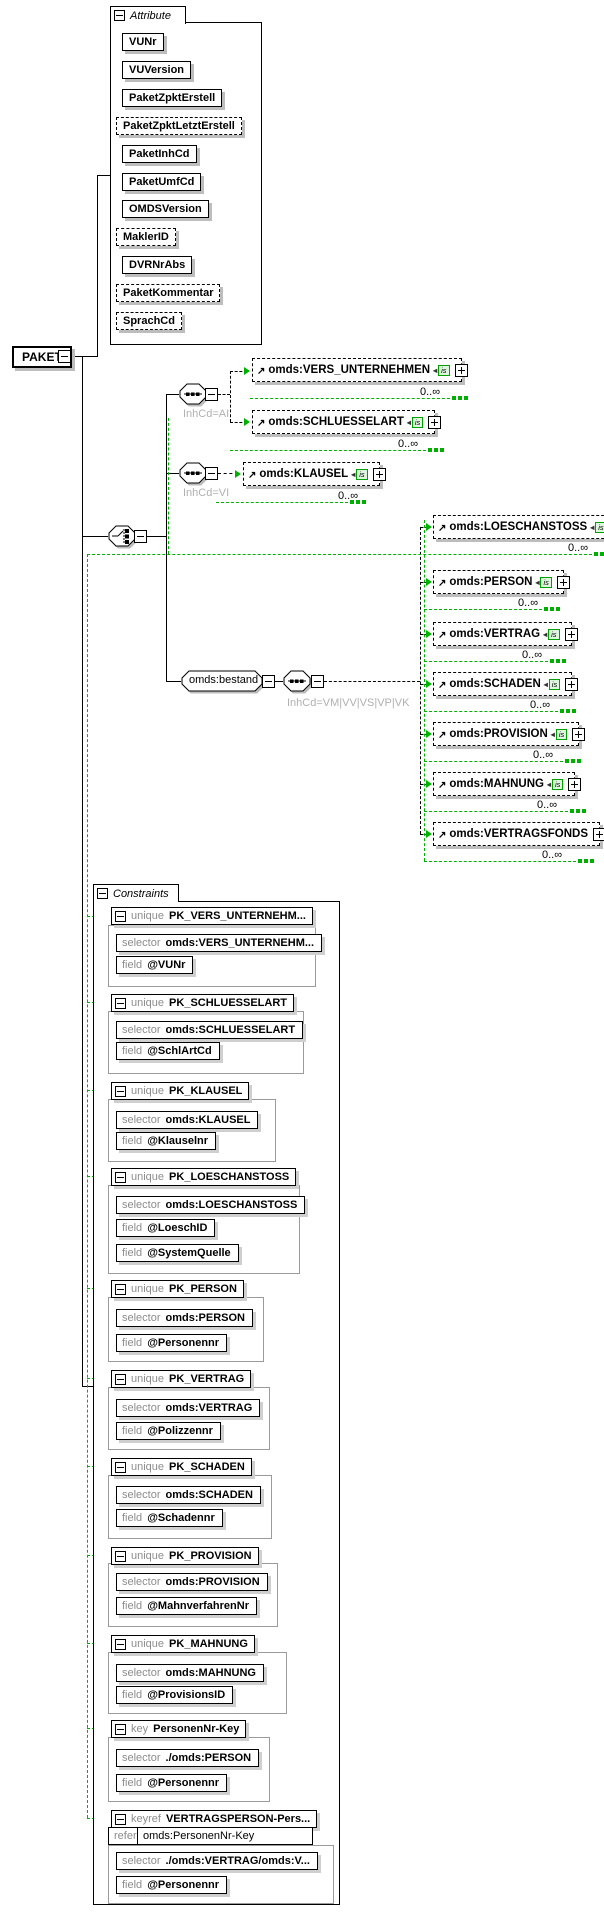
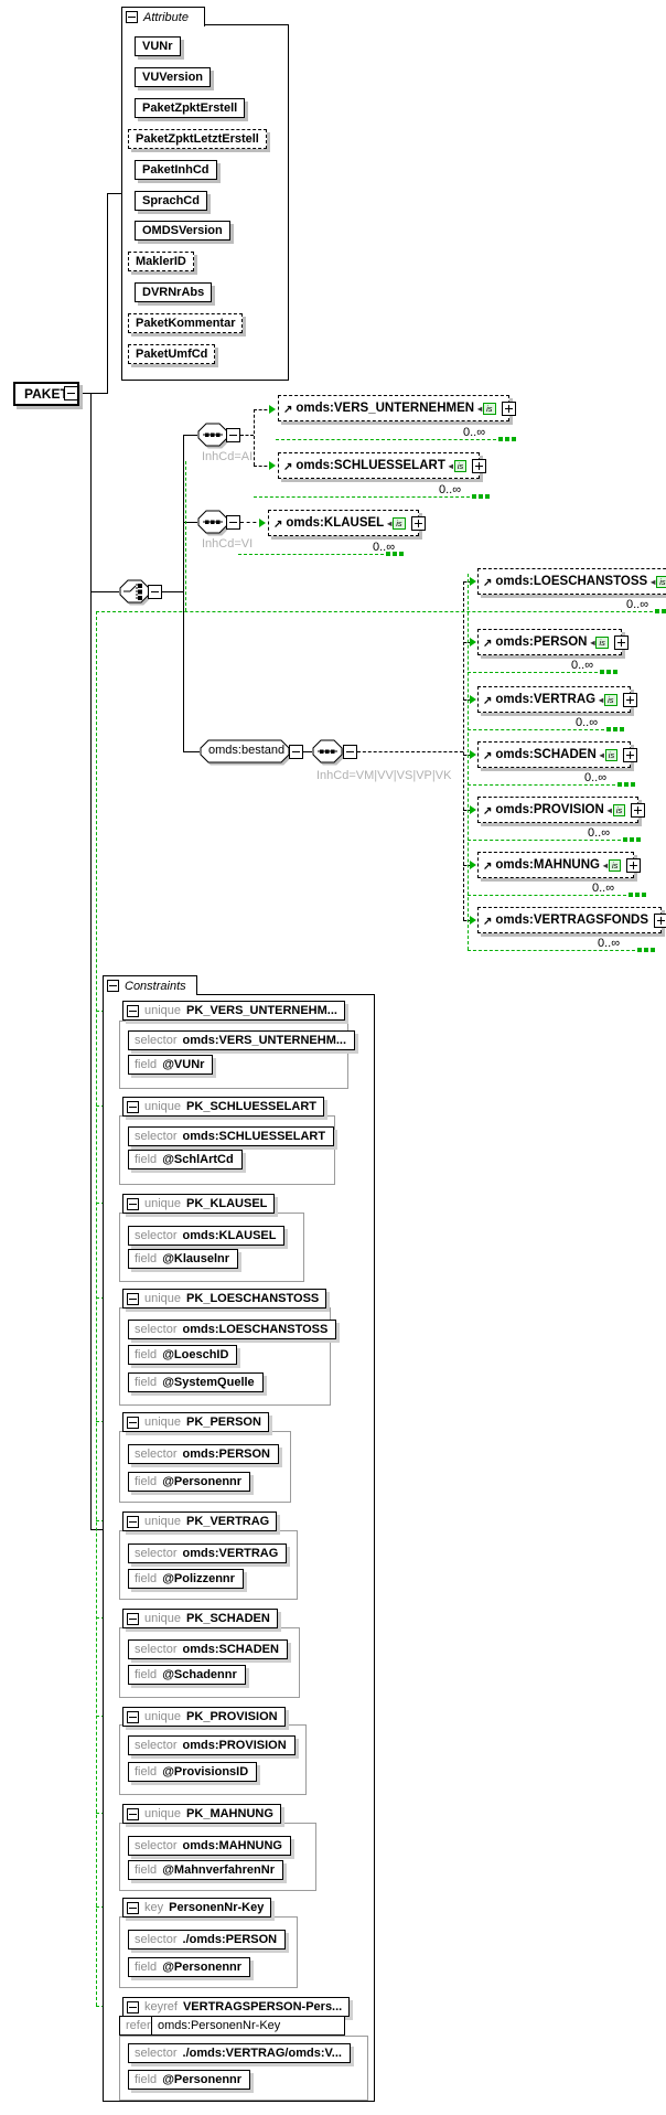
  PAKE
  Attribute
  VUNr
  VUVersion
  PaketZpktErstell
  PaketZpktLetztErstell
  PaketInhCd
- PaketUmfCd
+ SprachCd
  OMDSVersion
  MaklerID
  DVRNrAbs
  PaketKommentar
- SprachCd
+ PaketUmfCd
  InhCd=AI
  InhCd=VI
  omds:bestand
  InhCd=VM|VV|VS|VP|VK
  ↗
  omds:VERS_UNTERNEHMEN
  ◂
  is
  0..∞
  ↗
  omds:SCHLUESSELART
  ◂
  is
  0..∞
  ↗
  omds:KLAUSEL
  ◂
  is
  0..∞
  ↗
  omds:LOESCHANSTOSS
  ◂
  is
  0..∞
  ↗
  omds:PERSON
  ◂
  is
  0..∞
  ↗
  omds:VERTRAG
  ◂
  is
  0..∞
  ↗
  omds:SCHADEN
  ◂
  is
  0..∞
  ↗
  omds:PROVISION
  ◂
  is
  0..∞
  ↗
  omds:MAHNUNG
  ◂
  is
  0..∞
  ↗
  omds:VERTRAGSFONDS
  0..∞
  Constraints
  unique
  PK_VERS_UNTERNEHM...
  selector
  omds:VERS_UNTERNEHM...
  field
  @VUNr
  unique
  PK_SCHLUESSELART
  selector
  omds:SCHLUESSELART
  field
  @SchlArtCd
  unique
  PK_KLAUSEL
  selector
  omds:KLAUSEL
  field
  @Klauselnr
  unique
  PK_LOESCHANSTOSS
  selector
  omds:LOESCHANSTOSS
  field
  @LoeschID
  field
  @SystemQuelle
  unique
  PK_PERSON
  selector
  omds:PERSON
  field
  @Personennr
  unique
  PK_VERTRAG
  selector
  omds:VERTRAG
  field
  @Polizzennr
  unique
  PK_SCHADEN
  selector
  omds:SCHADEN
  field
  @Schadennr
  unique
  PK_PROVISION
  selector
  omds:PROVISION
  field
- @MahnverfahrenNr
+ @ProvisionsID
  unique
  PK_MAHNUNG
  selector
  omds:MAHNUNG
  field
- @ProvisionsID
+ @MahnverfahrenNr
  key
  PersonenNr-Key
  selector
  ./omds:PERSON
  field
  @Personennr
  keyref
  VERTRAGSPERSON-Pers...
  refer
  omds:PersonenNr-Key
  selector
  ./omds:VERTRAG/omds:V...
  field
  @Personennr
